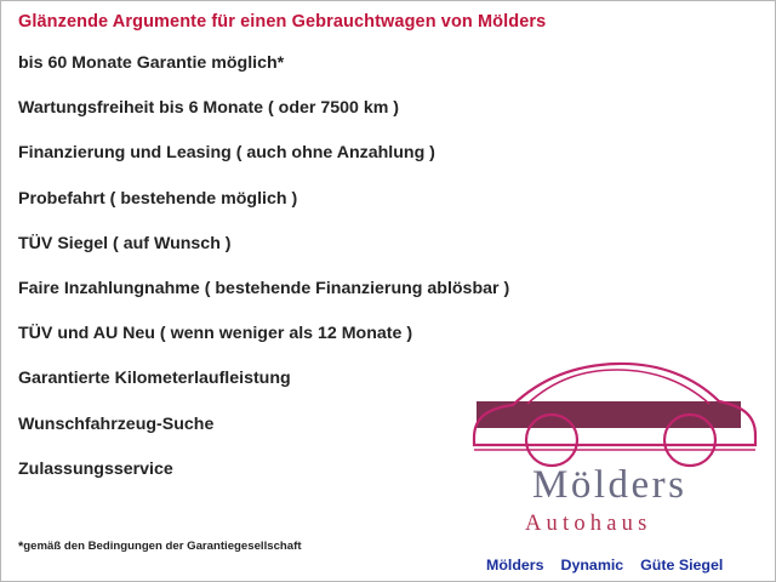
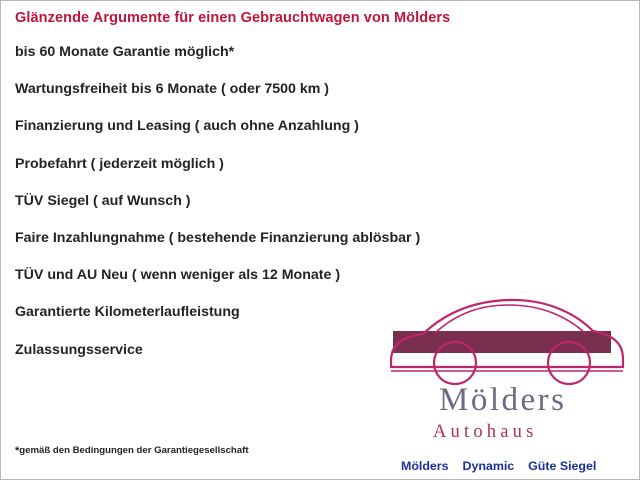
  Glänzende Argumente für einen Gebrauchtwagen von Mölders
  bis 60 Monate Garantie möglich*
  Wartungsfreiheit bis 6 Monate ( oder 7500 km )
  Finanzierung und Leasing ( auch ohne Anzahlung )
- Probefahrt ( bestehende möglich )
+ Probefahrt ( jederzeit möglich )
  TÜV Siegel ( auf Wunsch )
  Faire Inzahlungnahme ( bestehende Finanzierung ablösbar )
  TÜV und AU Neu ( wenn weniger als 12 Monate )
  Garantierte Kilometerlaufleistung
- Wunschfahrzeug-Suche
  Zulassungsservice
  *gemäß den Bedingungen der Garantiegesellschaft
  Mölders
  Autohaus
  Mölders Dynamic Güte Siegel
